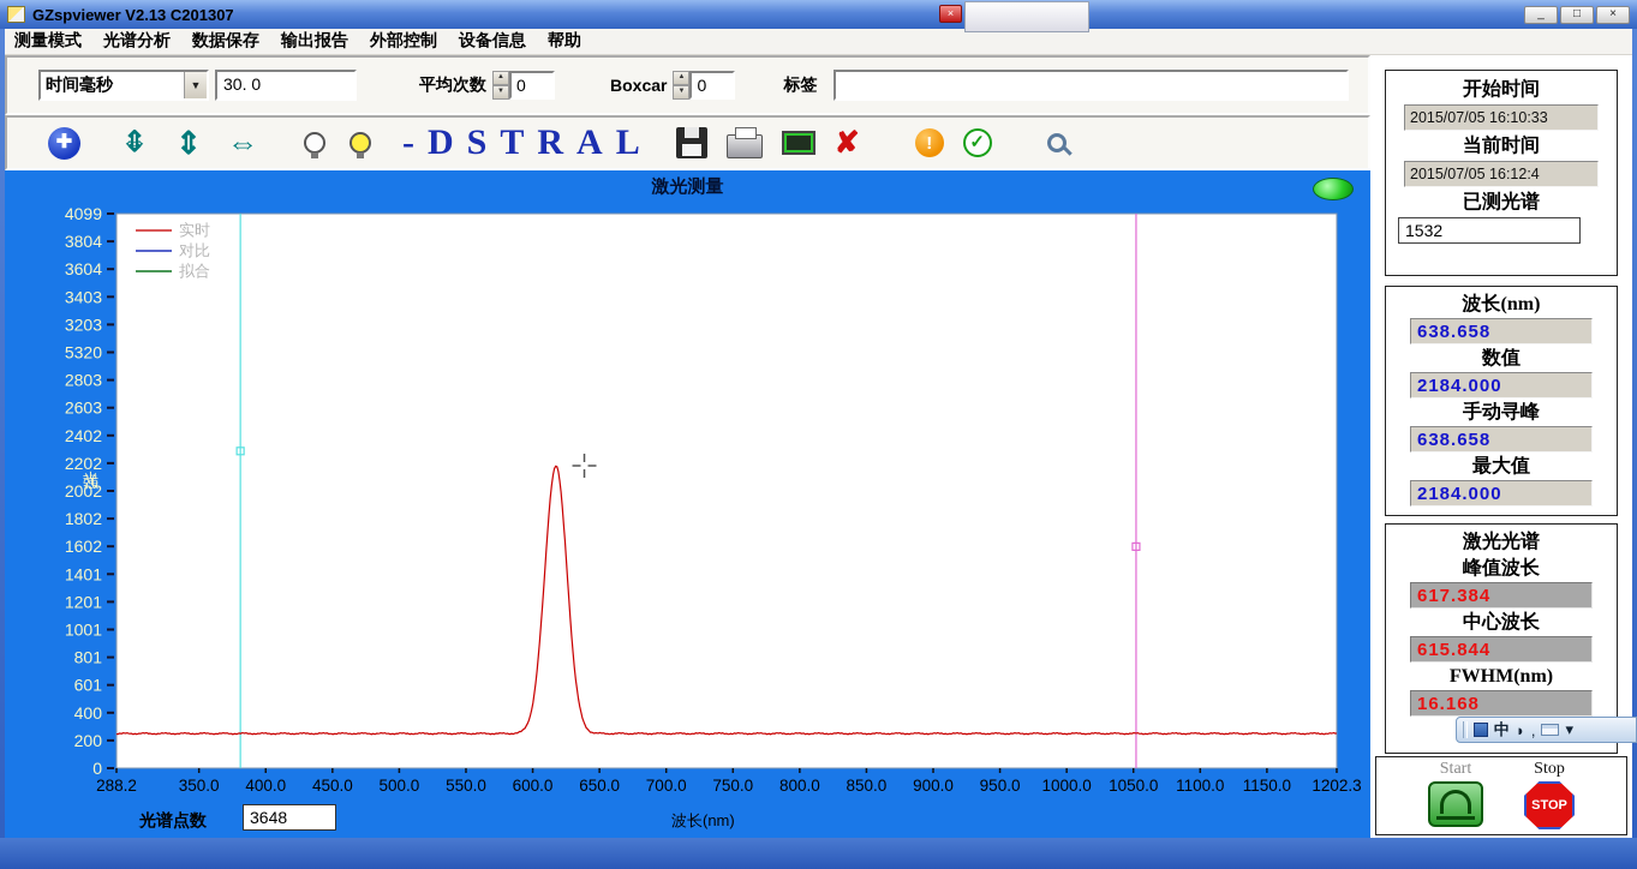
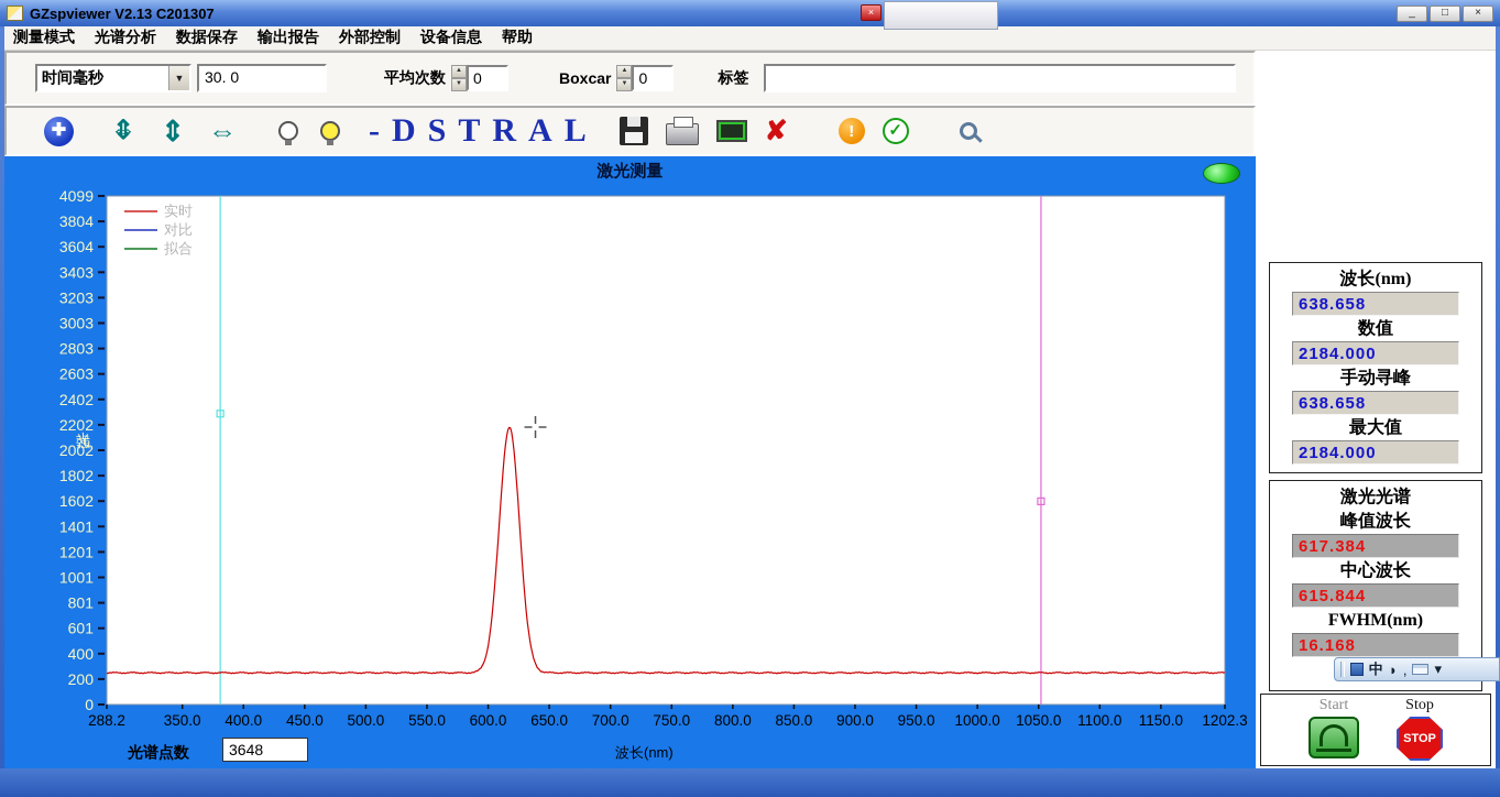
  GZspviewer V2.13 C201307
  _
  □
  ×
  ×
  测量模式
  光谱分析
  数据保存
  输出报告
  外部控制
  设备信息
  帮助
  时间毫秒
  ▼
  30. 0
  平均次数
  0
  Boxcar
  0
  标签
  ✚
  ⇔
  ⇕
  ⇕
  ⇔
  -
  D
  S
  T
  R
  A
  L
  ✘
  !
  ✓
  0
  200
  400
  601
  801
  1001
  1201
  1401
  1602
  1802
  2002
  2202
  2402
  2603
  2803
- 5320
+ 3003
  3203
  3403
  3604
  3804
  4099
  288.2
  350.0
  400.0
  450.0
  500.0
  550.0
  600.0
  650.0
  700.0
  750.0
  800.0
  850.0
  900.0
  950.0
  1000.0
  1050.0
  1100.0
  1150.0
  1202.3
  实时
  对比
  拟合
  激光测量
  光谱点数
  3648
  波长(nm)
- 开始时间
- 2015/07/05 16:10:33
- 当前时间
- 2015/07/05 16:12:4
- 已测光谱
- 1532
  波长(nm)
  638.658
  数值
  2184.000
  手动寻峰
  638.658
  最大值
  2184.000
  激光光谱
  峰值波长
  617.384
  中心波长
  615.844
  FWHM(nm)
  16.168
  Start
  Stop
  STOP
  中
  ◗
  ,
  ▾
